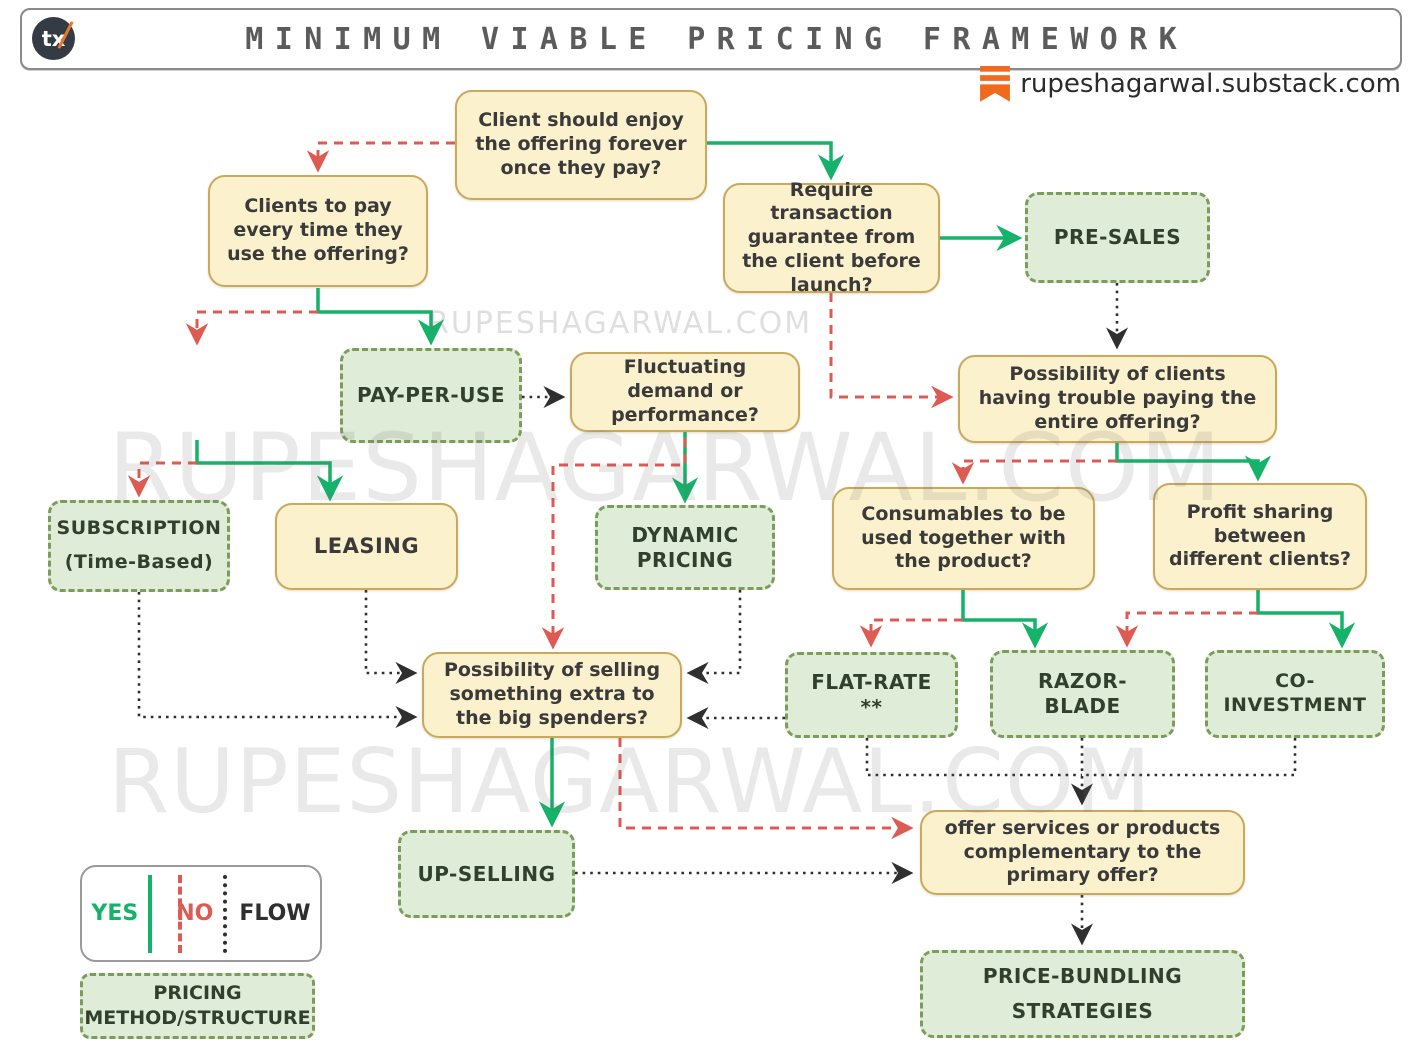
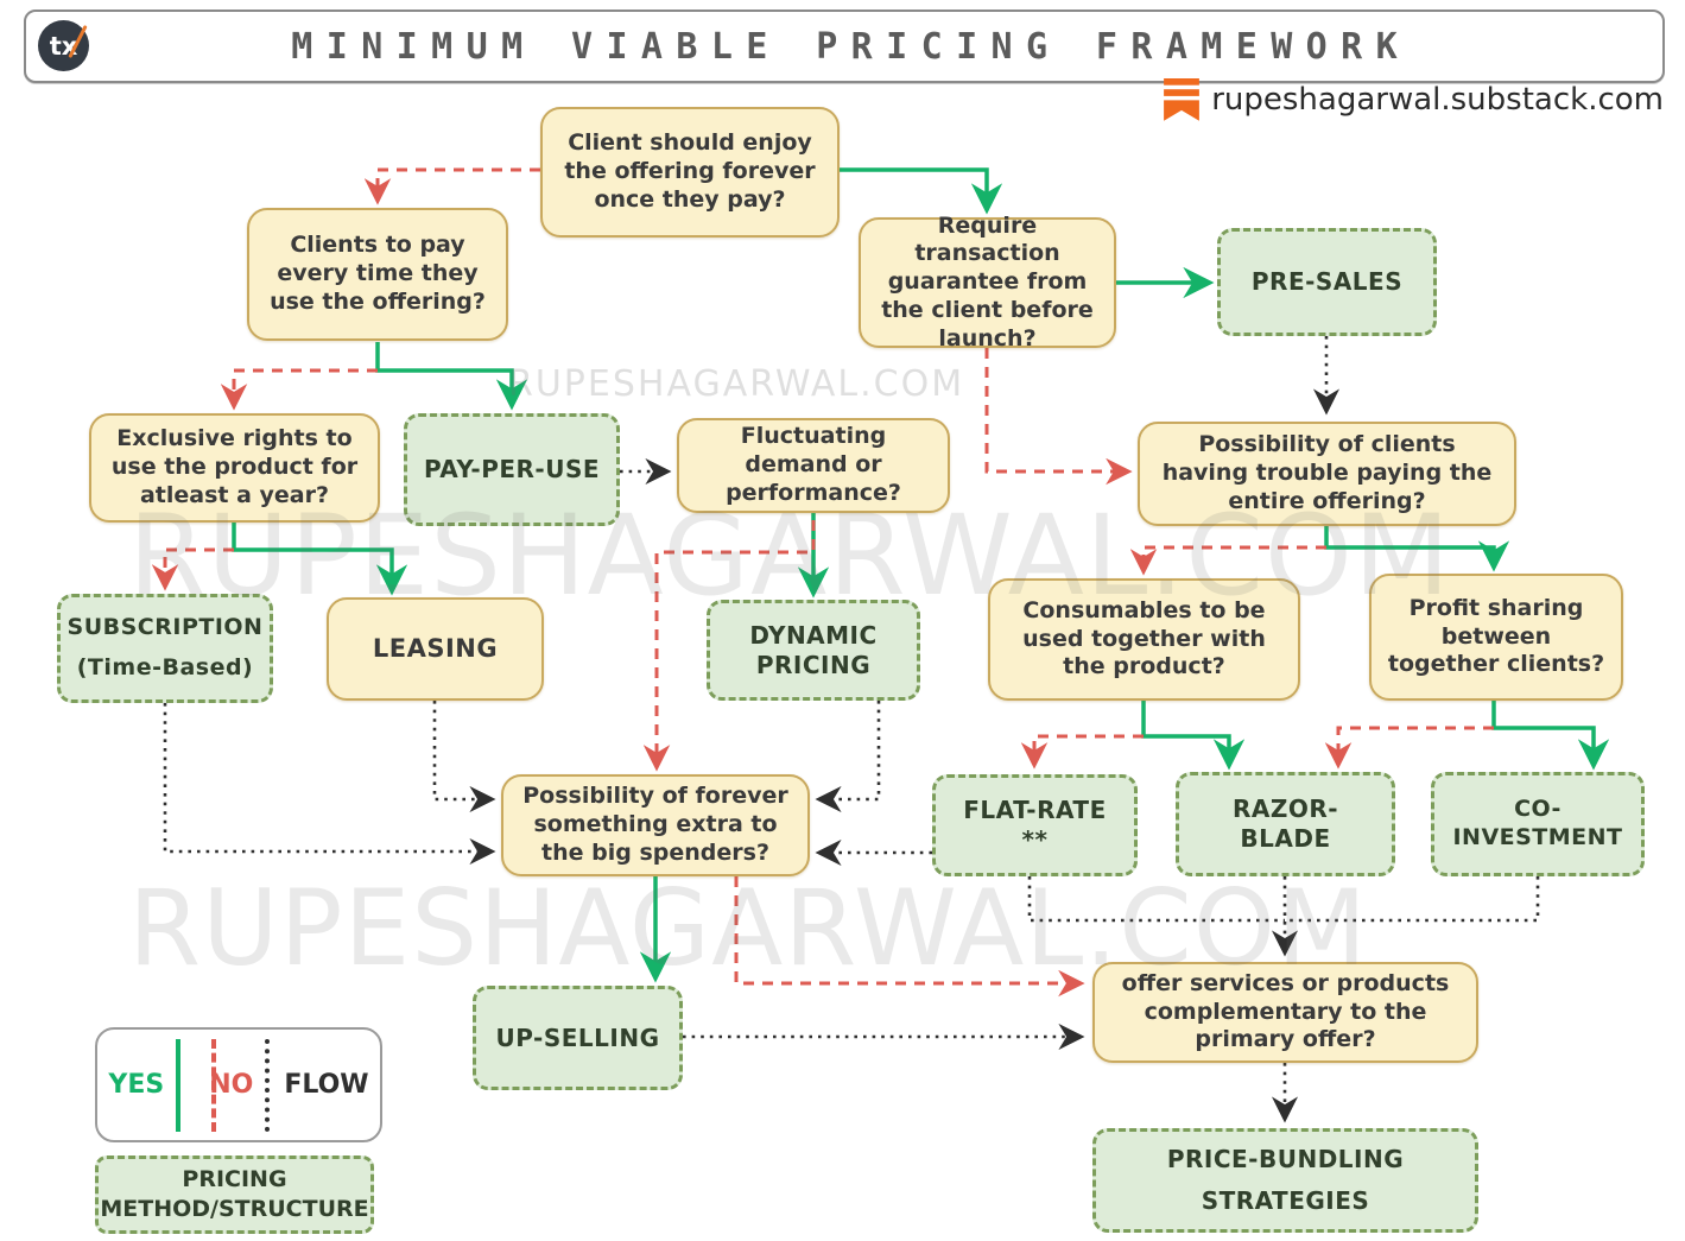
  tx
  MINIMUM VIABLE PRICING FRAMEWORK
  rupeshagarwal.substack.com
  Client should enjoy the offering forever once they pay?
  Clients to pay every time they use the offering?
  Require transaction guarantee from the client before launch?
  PRE-SALES
+ Exclusive rights to use the product for atleast a year?
  PAY-PER-USE
  Fluctuating demand or performance?
  Possibility of clients having trouble paying the entire offering?
  SUBSCRIPTION
  (Time-Based)
  LEASING
  DYNAMIC PRICING
  Consumables to be used together with the product?
- Profit sharing between different clients?
+ Profit sharing between together clients?
- Possibility of selling something extra to the big spenders?
+ Possibility of forever something extra to the big spenders?
  FLAT-RATE **
  RAZOR-BLADE
  CO-INVESTMENT
  UP-SELLING
  offer services or products complementary to the primary offer?
  PRICE-BUNDLING
  STRATEGIES
  YES
  NO
  FLOW
  PRICING METHOD/STRUCTURE
  RUPESHAGARWAL.COM
  RUPESHAGARWAL.COM
  RUPESHAGARWAL.COM
